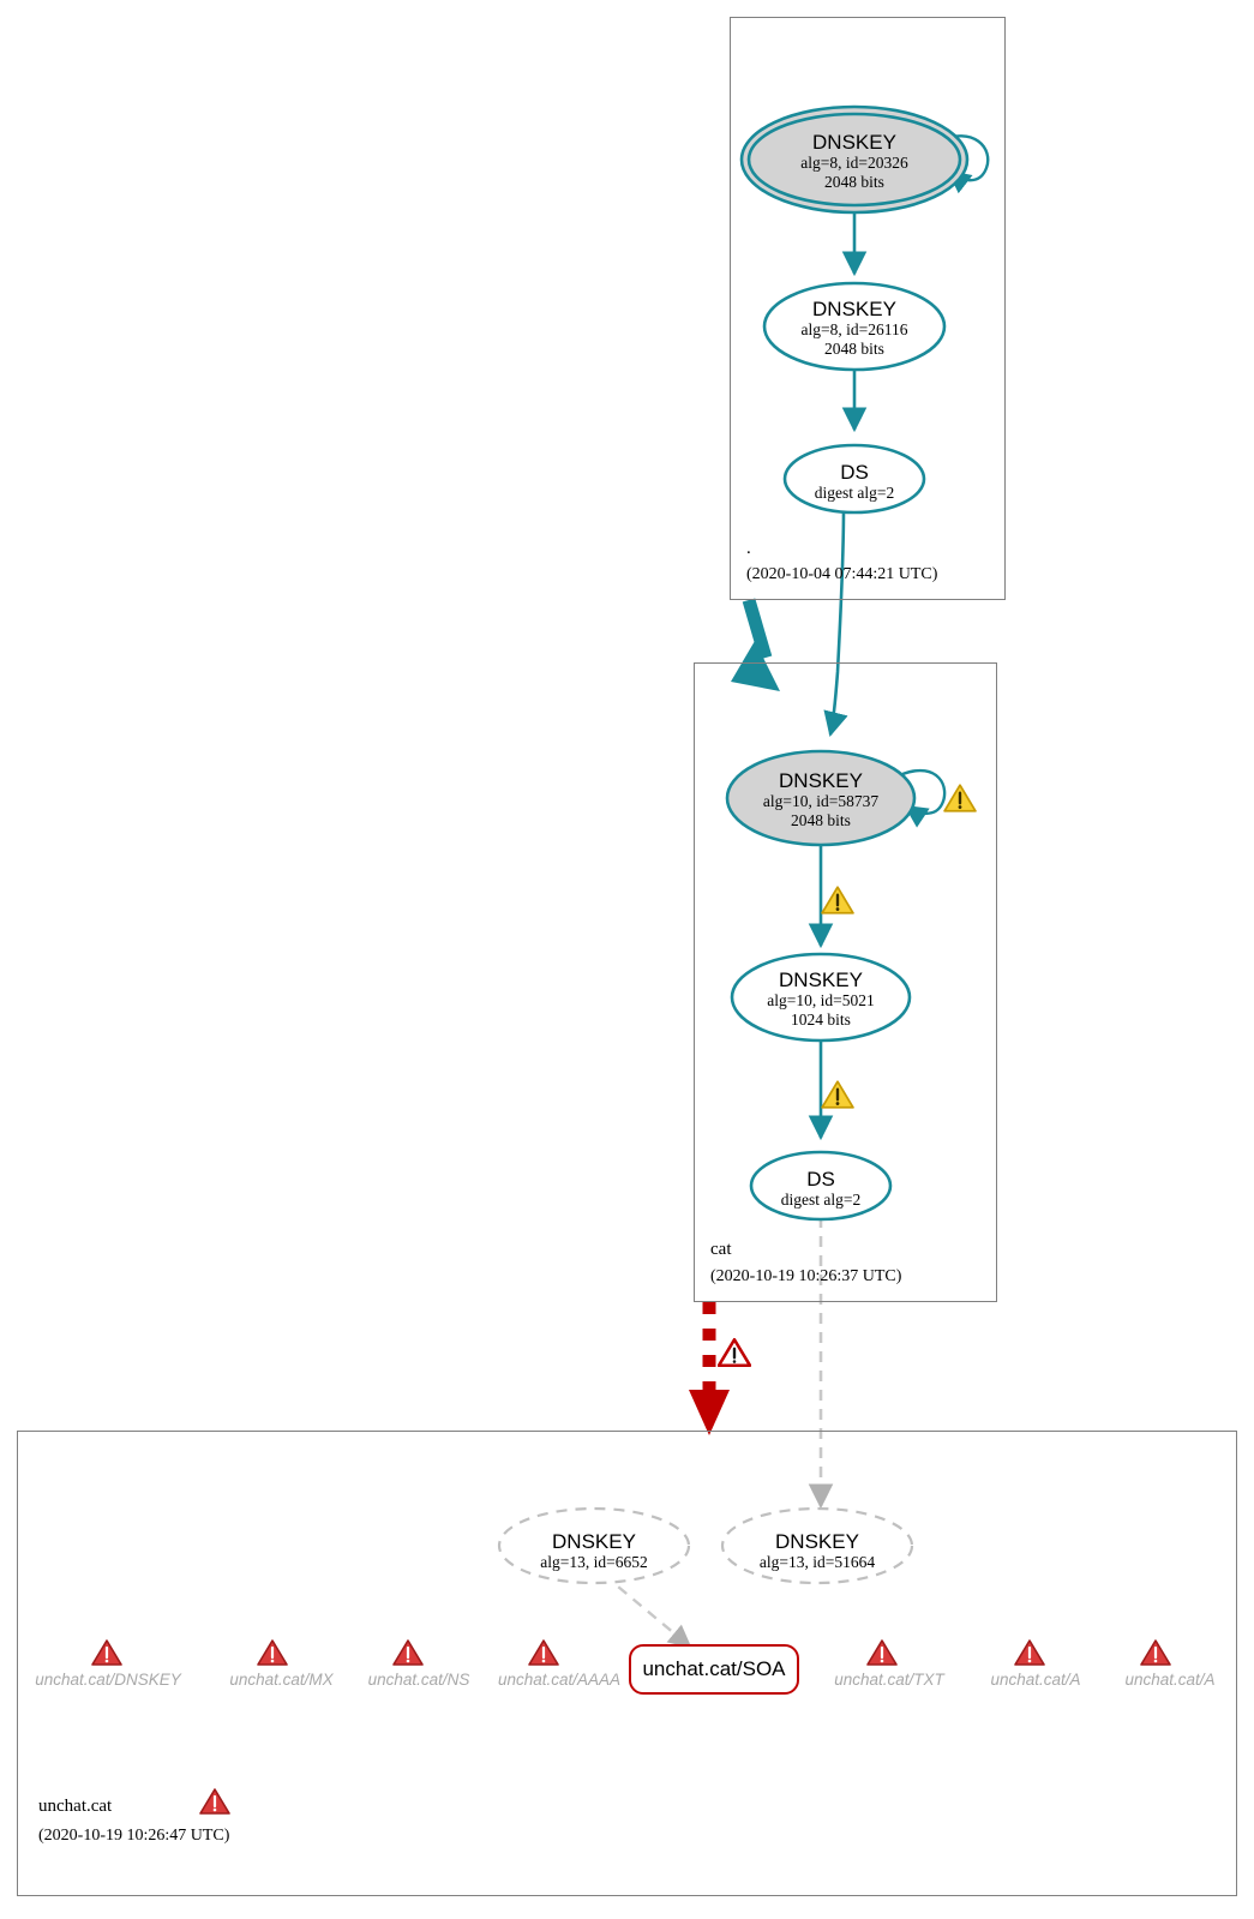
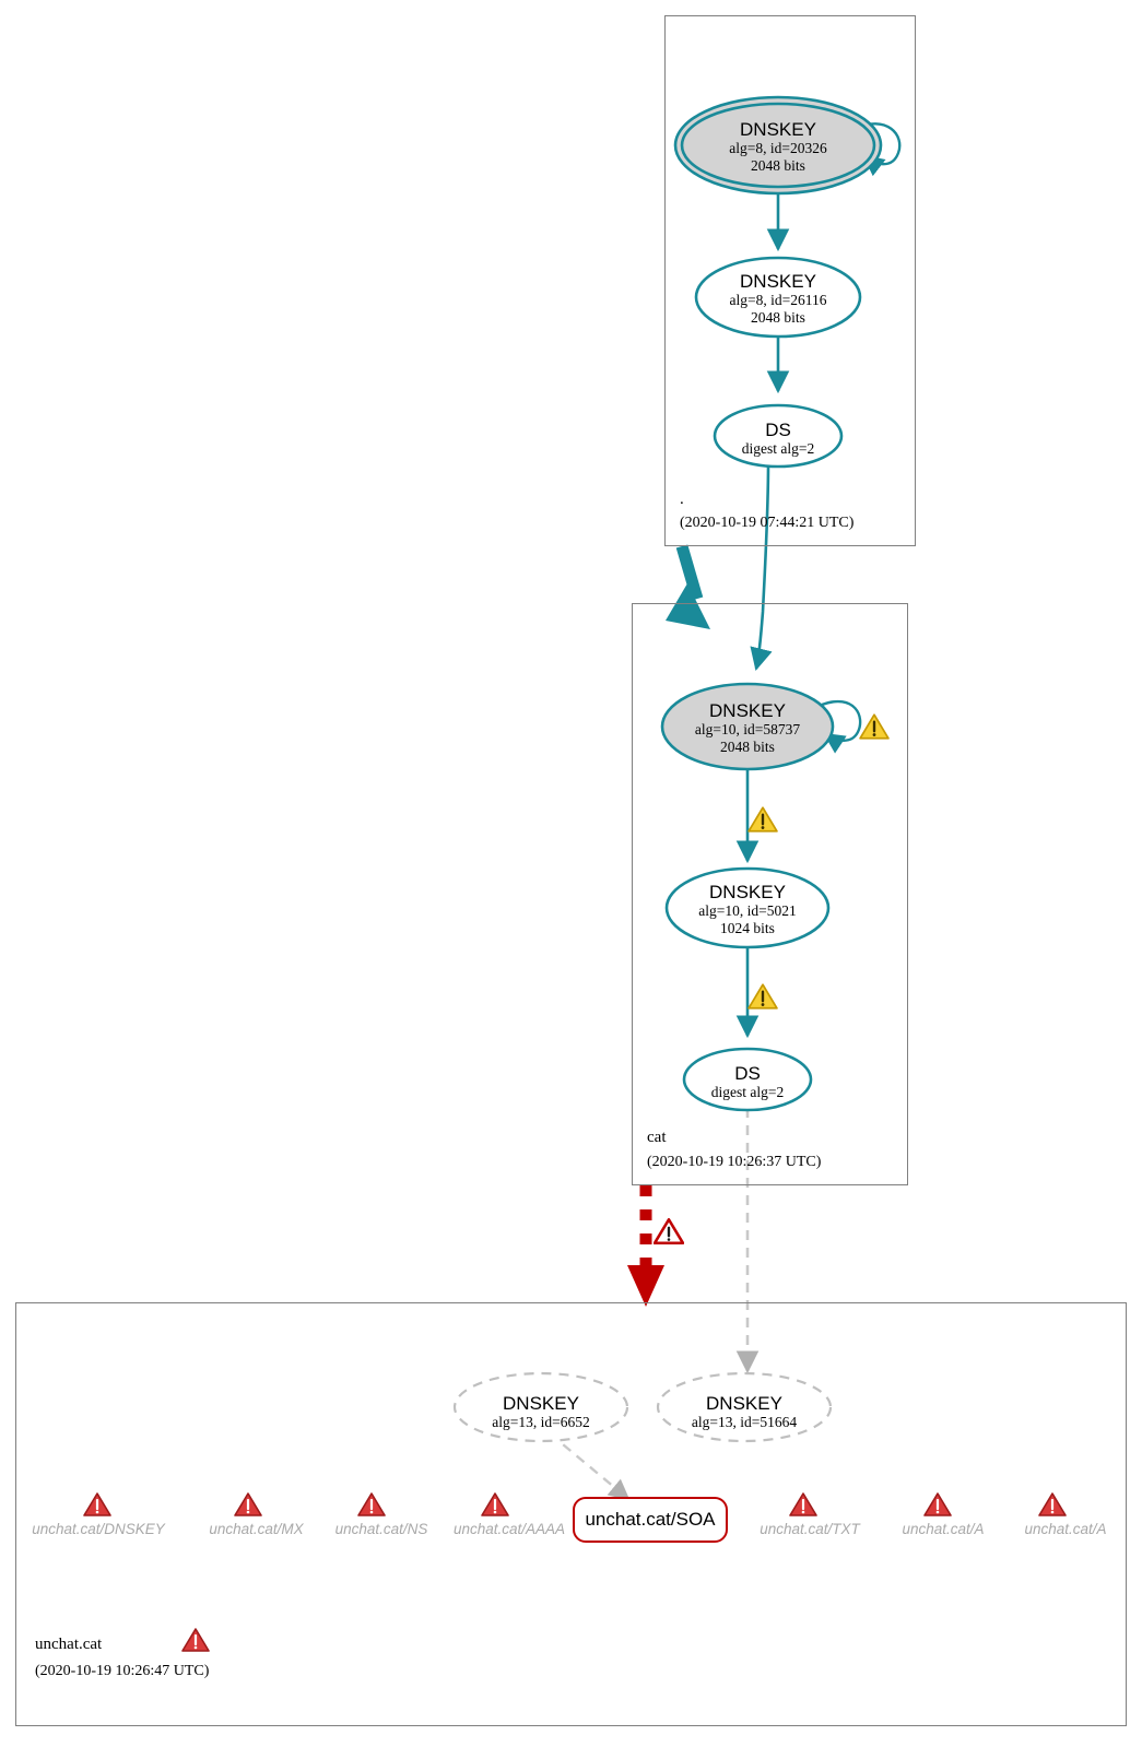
  .
- (2020-10-04 07:44:21 UTC)
+ (2020-10-19 07:44:21 UTC)
  cat
  (2020-10-19 10:26:37 UTC)
  unchat.cat
  (2020-10-19 10:26:47 UTC)
  DNSKEY
  alg=8, id=20326
  2048 bits
  DNSKEY
  alg=8, id=26116
  2048 bits
  DS
  digest alg=2
  DNSKEY
  alg=10, id=58737
  2048 bits
  DNSKEY
  alg=10, id=5021
  1024 bits
  DS
  digest alg=2
  DNSKEY
  alg=13, id=6652
  DNSKEY
  alg=13, id=51664
  unchat.cat/DNSKEY
  unchat.cat/MX
  unchat.cat/NS
  unchat.cat/AAAA
  unchat.cat/SOA
  unchat.cat/TXT
  unchat.cat/A
  unchat.cat/A
